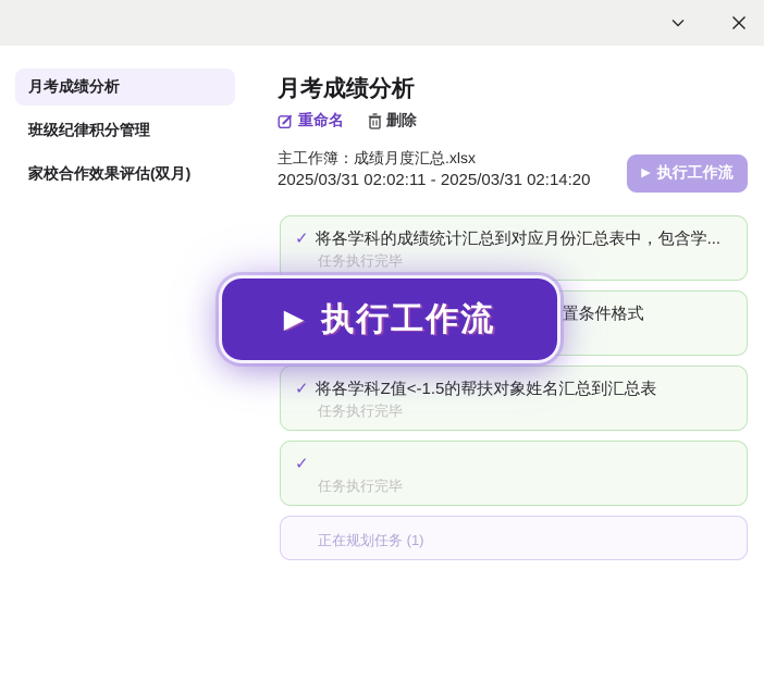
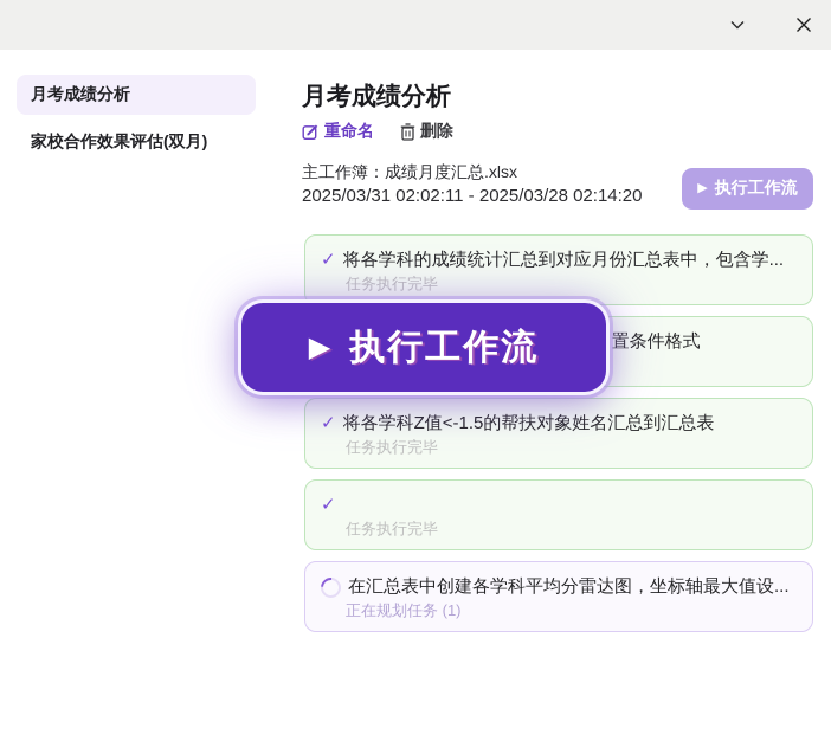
  月考成绩分析
- 班级纪律积分管理
  家校合作效果评估(双月)
  月考成绩分析
  重命名
  删除
  主工作簿：成绩月度汇总.xlsx
- 2025/03/31 02:02:11 - 2025/03/31 02:14:20
+ 2025/03/31 02:02:11 - 2025/03/28 02:14:20
  ▶
  执行工作流
  ✓
  将各学科的成绩统计汇总到对应月份汇总表中，包含学...
  任务执行完毕
  置条件格式
  ✓
  将各学科Z值<-1.5的帮扶对象姓名汇总到汇总表
  任务执行完毕
  ✓
  任务执行完毕
+ 在汇总表中创建各学科平均分雷达图，坐标轴最大值设...
  正在规划任务 (1)
  ▶
  执行工作流
